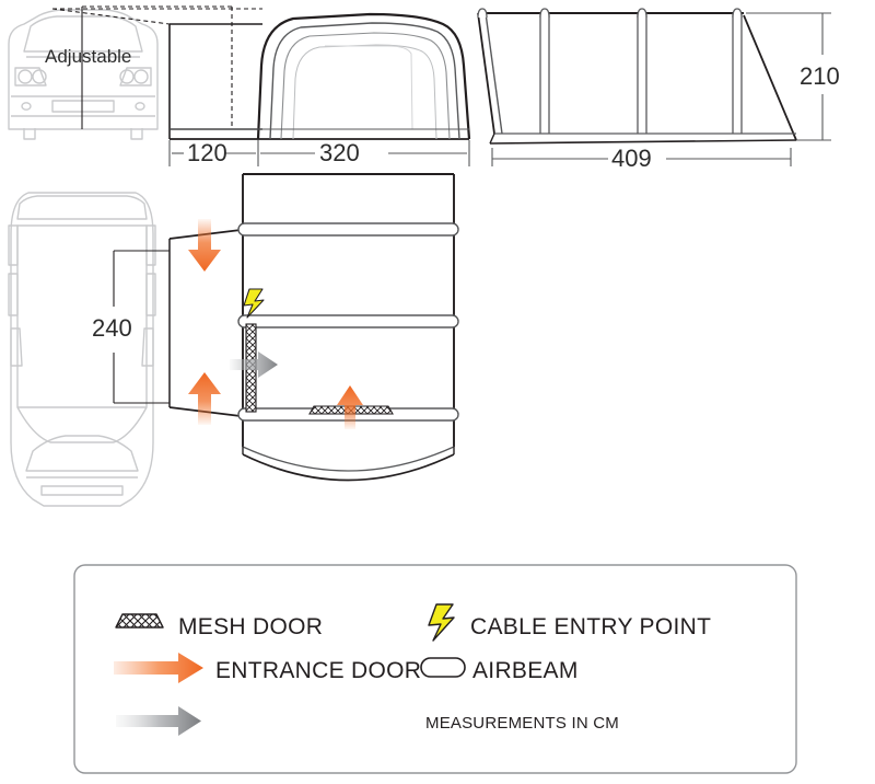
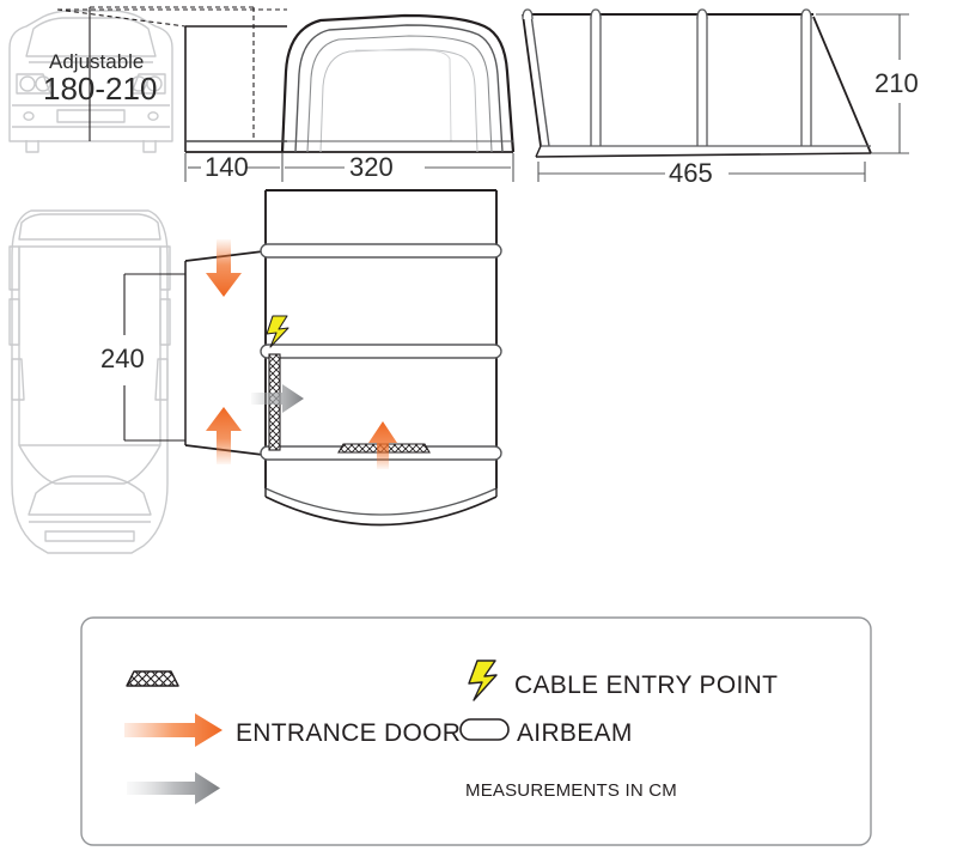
- 120
+ 140
  320
- 409
+ 465
  210
  240
- MESH DOOR
  ENTRANCE DOOR
  CABLE ENTRY POINT
  AIRBEAM
  MEASUREMENTS IN CM
  Adjustable
+ 180-210
